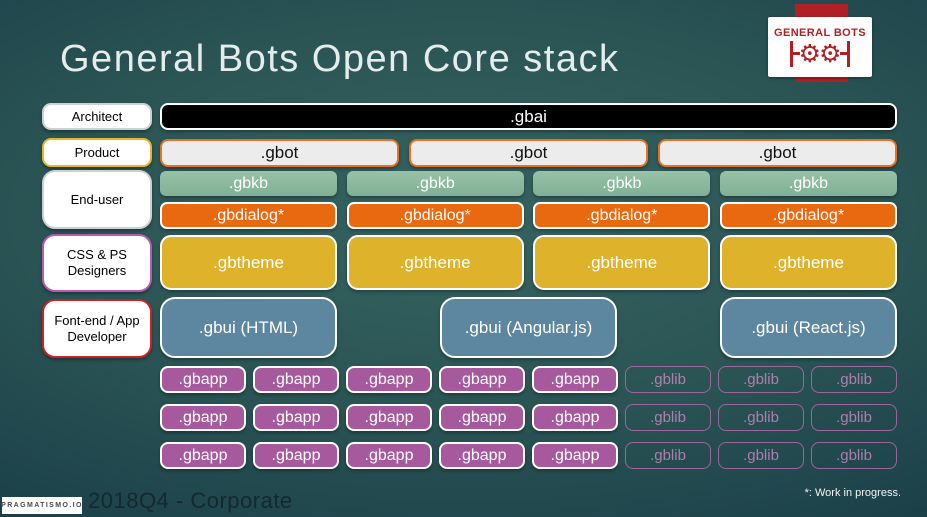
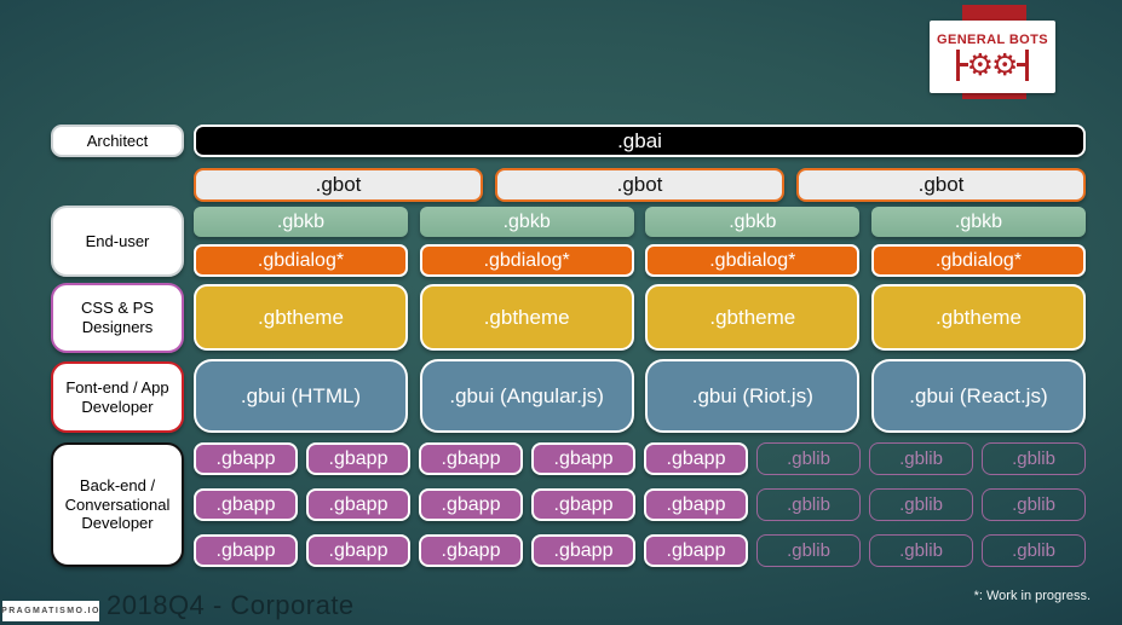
- General Bots Open Core stack
  GENERAL BOTS
  ⚙
  ⚙
  Architect
- Product
  End-user
  CSS & PS Designers
  Font-end / App Developer
+ Back-end / Conversational Developer
  .gbai
  .gbot
  .gbot
  .gbot
  .gbkb
  .gbkb
  .gbkb
  .gbkb
  .gbdialog*
  .gbdialog*
  .gbdialog*
  .gbdialog*
  .gbtheme
  .gbtheme
  .gbtheme
  .gbtheme
  .gbui (HTML)
  .gbui (Angular.js)
+ .gbui (Riot.js)
  .gbui (React.js)
  .gbapp
  .gbapp
  .gbapp
  .gbapp
  .gbapp
  .gblib
  .gblib
  .gblib
  .gbapp
  .gbapp
  .gbapp
  .gbapp
  .gbapp
  .gblib
  .gblib
  .gblib
  .gbapp
  .gbapp
  .gbapp
  .gbapp
  .gbapp
  .gblib
  .gblib
  .gblib
  2018Q4 - Corporate
  *: Work in progress.
